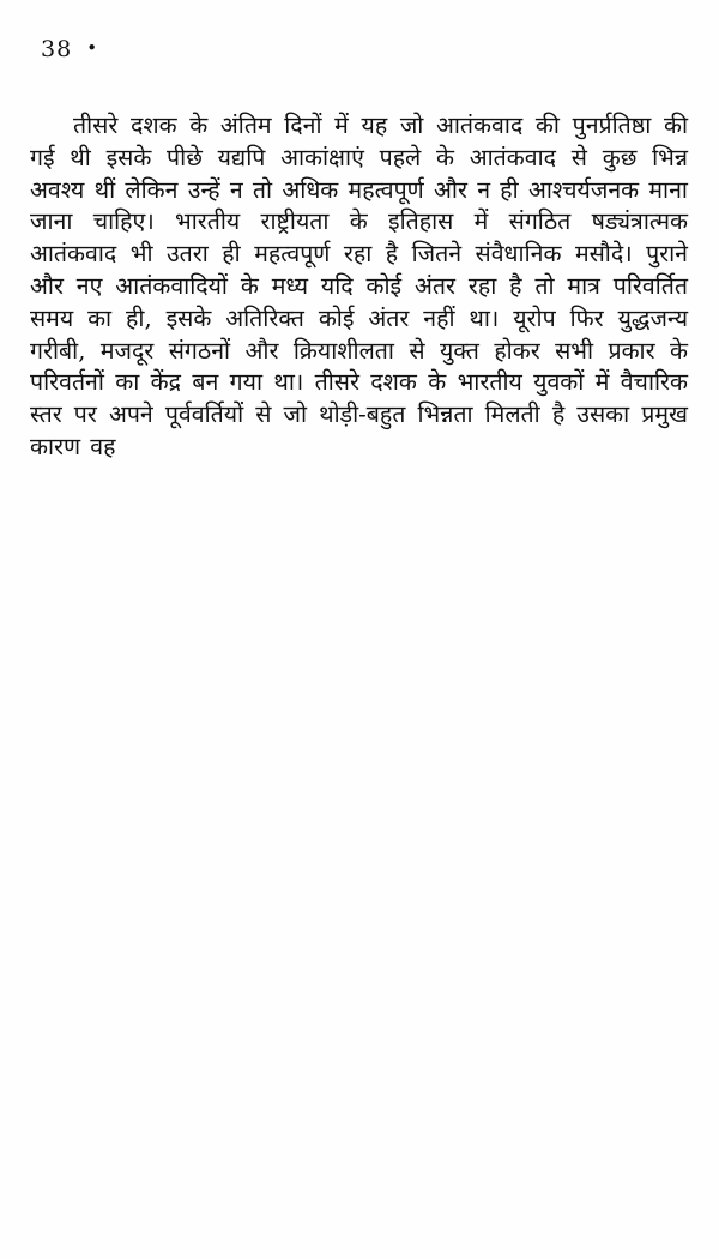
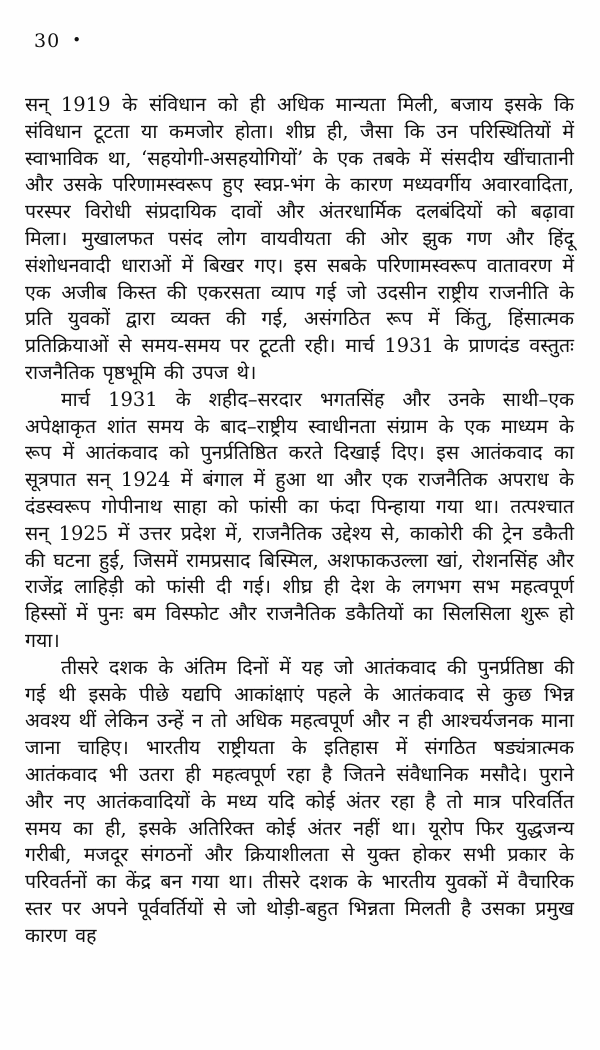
- 38
+ 30
  •
+ सन् 1919 के संविधान को ही अधिक मान्यता मिली, बजाय इसके कि संविधान टूटता या कमजोर होता। शीघ्र ही, जैसा कि उन परिस्थितियों में स्वाभाविक था, ‘सहयोगी-असहयोगियों’ के एक तबके में संसदीय खींचातानी और उसके परिणामस्वरूप हुए स्वप्न-भंग के कारण मध्यवर्गीय अवारवादिता, परस्पर विरोधी संप्रदायिक दावों और अंतरधार्मिक दलबंदियों को बढ़ावा मिला। मुखालफत पसंद लोग वायवीयता की ओर झुक गण और हिंदू संशोधनवादी धाराओं में बिखर गए। इस सबके परिणामस्वरूप वातावरण में एक अजीब किस्त की एकरसता व्याप गई जो उदसीन राष्ट्रीय राजनीति के प्रति युवकों द्वारा व्यक्त की गई, असंगठित रूप में किंतु, हिंसात्मक प्रतिक्रियाओं से समय-समय पर टूटती रही। मार्च 1931 के प्राणदंड वस्तुतः राजनैतिक पृष्ठभूमि की उपज थे।
+ मार्च 1931 के शहीद–सरदार भगतसिंह और उनके साथी–एक अपेक्षाकृत शांत समय के बाद–राष्ट्रीय स्वाधीनता संग्राम के एक माध्यम के रूप में आतंकवाद को पुनर्प्रतिष्ठित करते दिखाई दिए। इस आतंकवाद का सूत्रपात सन् 1924 में बंगाल में हुआ था और एक राजनैतिक अपराध के दंडस्वरूप गोपीनाथ साहा को फांसी का फंदा पिन्हाया गया था। तत्पश्चात सन् 1925 में उत्तर प्रदेश में, राजनैतिक उद्देश्य से, काकोरी की ट्रेन डकैती की घटना हुई, जिसमें रामप्रसाद बिस्मिल, अशफाकउल्ला खां, रोशनसिंह और राजेंद्र लाहिड़ी को फांसी दी गई। शीघ्र ही देश के लगभग सभ महत्वपूर्ण हिस्सों में पुनः बम विस्फोट और राजनैतिक डकैतियों का सिलसिला शुरू हो गया।
  तीसरे दशक के अंतिम दिनों में यह जो आतंकवाद की पुनर्प्रतिष्ठा की गई थी इसके पीछे यद्यपि आकांक्षाएं पहले के आतंकवाद से कुछ भिन्न अवश्य थीं लेकिन उन्हें न तो अधिक महत्वपूर्ण और न ही आश्चर्यजनक माना जाना चाहिए। भारतीय राष्ट्रीयता के इतिहास में संगठित षड्यंत्रात्मक आतंकवाद भी उतरा ही महत्वपूर्ण रहा है जितने संवैधानिक मसौदे। पुराने और नए आतंकवादियों के मध्य यदि कोई अंतर रहा है तो मात्र परिवर्तित समय का ही, इसके अतिरिक्त कोई अंतर नहीं था। यूरोप फिर युद्धजन्य गरीबी, मजदूर संगठनों और क्रियाशीलता से युक्त होकर सभी प्रकार के परिवर्तनों का केंद्र बन गया था। तीसरे दशक के भारतीय युवकों में वैचारिक स्तर पर अपने पूर्ववर्तियों से जो थोड़ी-बहुत भिन्नता मिलती है उसका प्रमुख कारण वह
